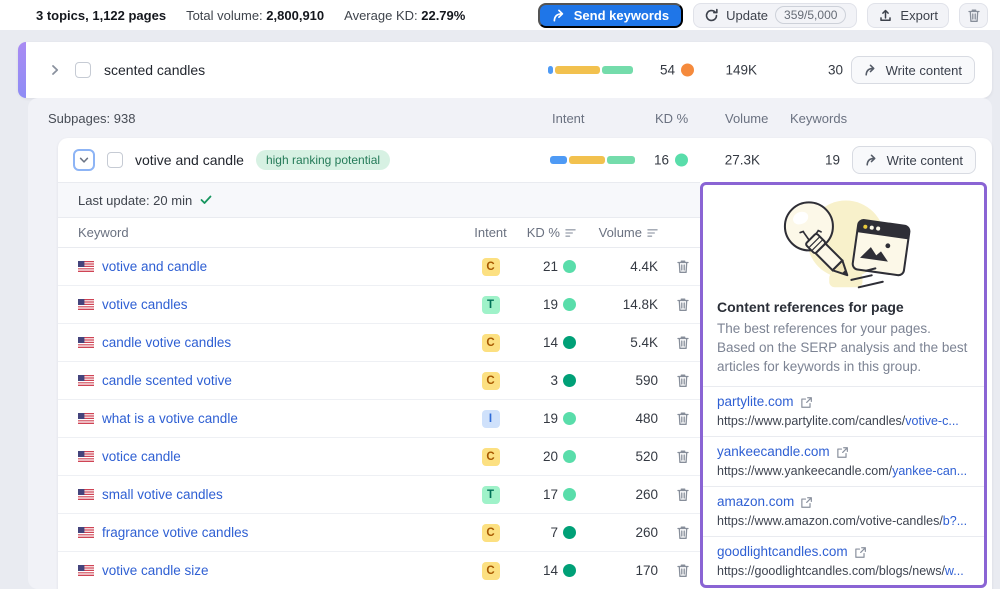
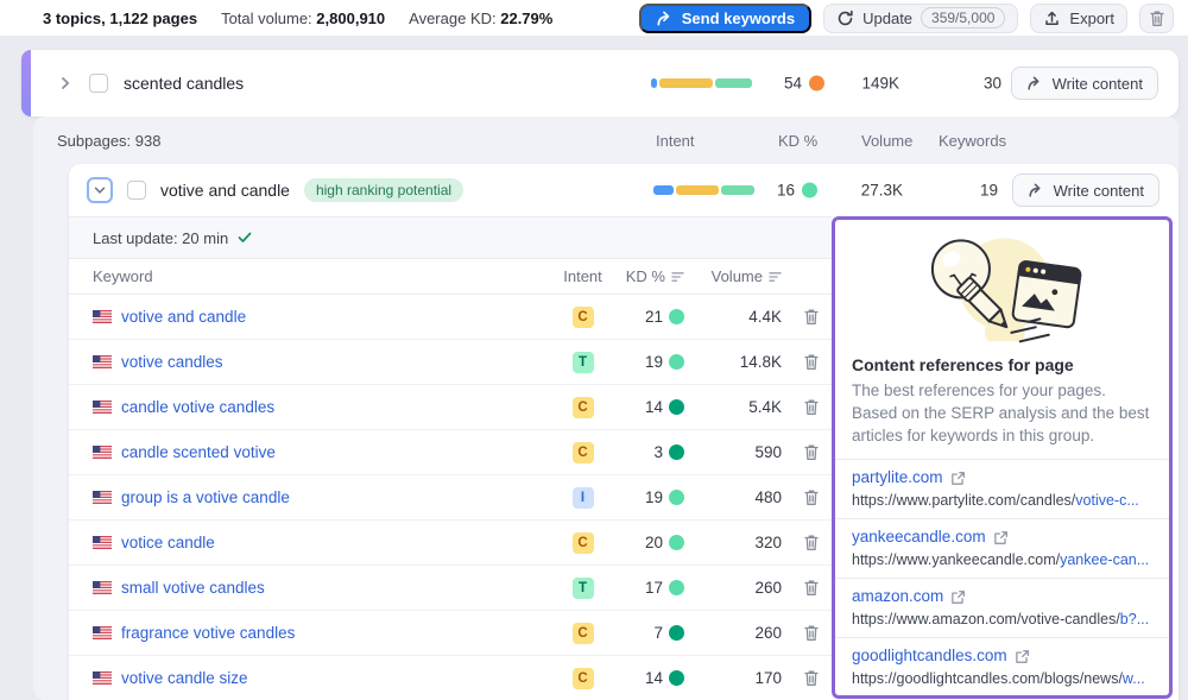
  3 topics, 1,122 pages
  Total volume: 2,800,910
  Average KD: 22.79%
  Send keywords
  Update
  359/5,000
  Export
  scented candles
  54
  149K
  30
  Write content
  Subpages: 938
  Intent
  KD %
  Volume
  Keywords
  votive and candle
  high ranking potential
  16
  27.3K
  19
  Write content
  Last update: 20 min
  Keyword
  Intent
  KD %
  Volume
  votive and candle
  C
  21
  4.4K
  votive candles
  T
  19
  14.8K
  candle votive candles
  C
  14
  5.4K
  candle scented votive
  C
  3
  590
- what is a votive candle
+ group is a votive candle
  I
  19
  480
  votice candle
  C
  20
- 520
+ 320
  small votive candles
  T
  17
  260
  fragrance votive candles
  C
  7
  260
  votive candle size
  C
  14
  170
  Content references for page
  The best references for your pages. Based on the SERP analysis and the best articles for keywords in this group.
  partylite.com
  https://www.partylite.com/candles/votive-c...
  yankeecandle.com
  https://www.yankeecandle.com/yankee-can...
  amazon.com
  https://www.amazon.com/votive-candles/b?...
  goodlightcandles.com
  https://goodlightcandles.com/blogs/news/w...
